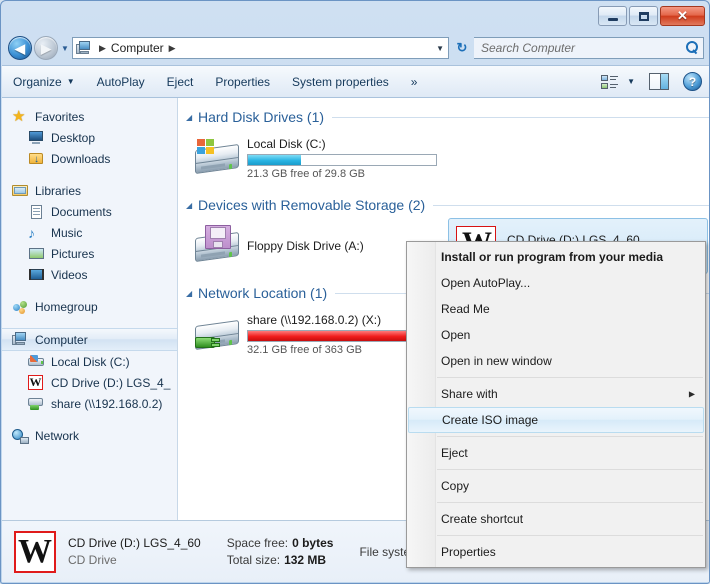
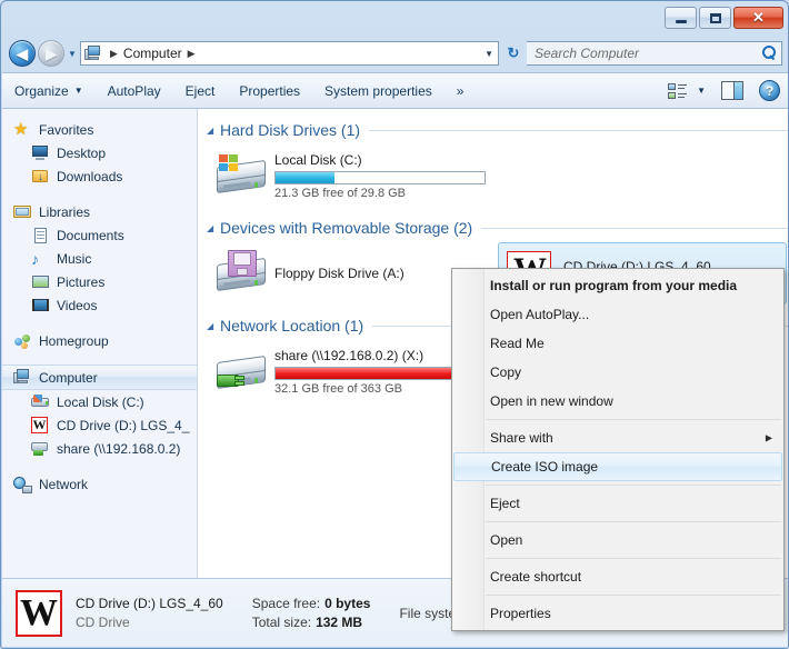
  ✕
  ◀
  ▶
  ▼
  ▶
  Computer
  ▶
  ▼
  ↻
  Search Computer
  Organize
  ▼
  AutoPlay
  Eject
  Properties
  System properties
  »
  ▼
  ?
  ★
  Favorites
  Desktop
  ↓
  Downloads
  Libraries
  Documents
  ♪
  Music
  Pictures
  Videos
  Homegroup
  Computer
  Local Disk (C:)
  W
  CD Drive (D:) LGS_4_
  share (\\192.168.0.2)
  Network
  ◢
  Hard Disk Drives (1)
  Local Disk (C:)
  21.3 GB free of 29.8 GB
  ◢
  Devices with Removable Storage (2)
  Floppy Disk Drive (A:)
  CD Drive (D:) LGS_4_60
  ◢
  Network Location (1)
  share (\\192.168.0.2) (X:)
  32.1 GB free of 363 GB
  W
  CD Drive (D:) LGS_4_60
  CD Drive
  Space free:
  0 bytes
  Total size:
  132 MB
  File syst
  Install or run program from your media
  Open AutoPlay...
  Read Me
- Open
+ Copy
  Open in new window
  Share with
  ▶
  Create ISO image
  Eject
- Copy
+ Open
  Create shortcut
  Properties
